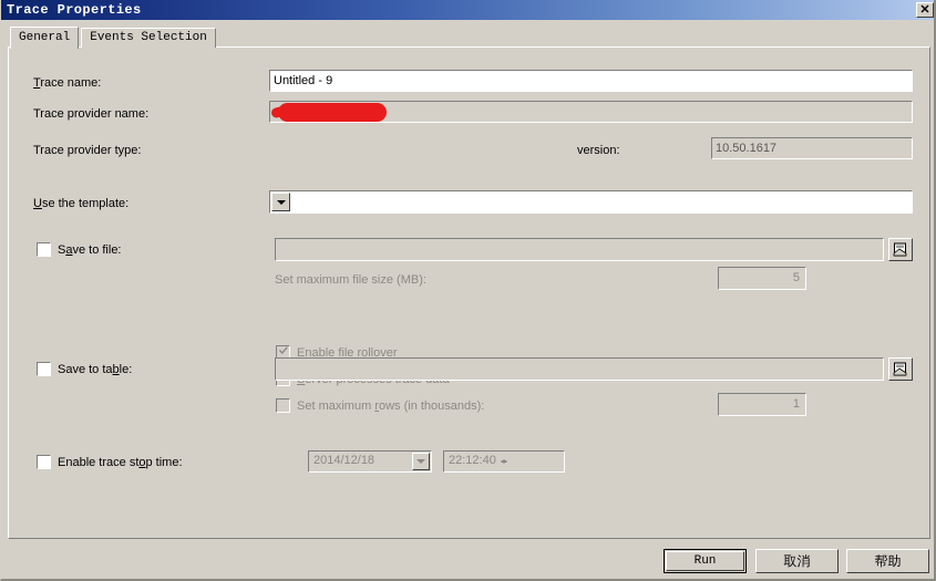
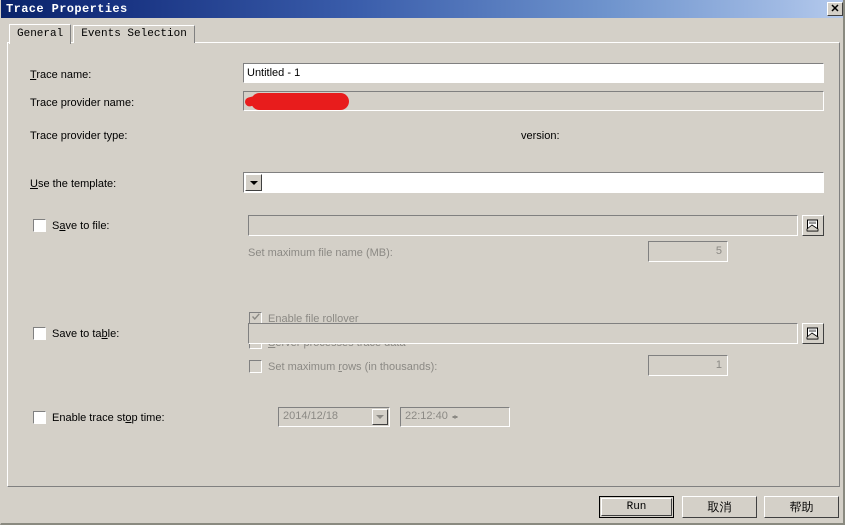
  Trace Properties
  ✕
  General
  Events Selection
  Trace name:
- Untitled - 9
+ Untitled - 1
  Trace provider name:
  Trace provider type:
  version:
- 10.50.1617
  Use the template:
  Save to file:
- Set maximum file size (MB):
+ Set maximum file name (MB):
  5
  Enable file rollover
  Save to table:
  Set maximum rows (in thousands):
  1
  Enable trace stop time:
  2014/12/18
  22:12:40
  Run
  取消
  帮助
